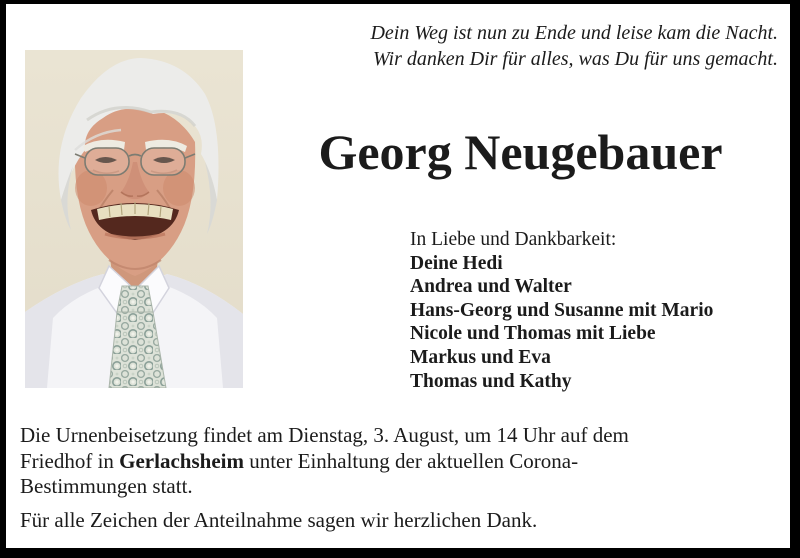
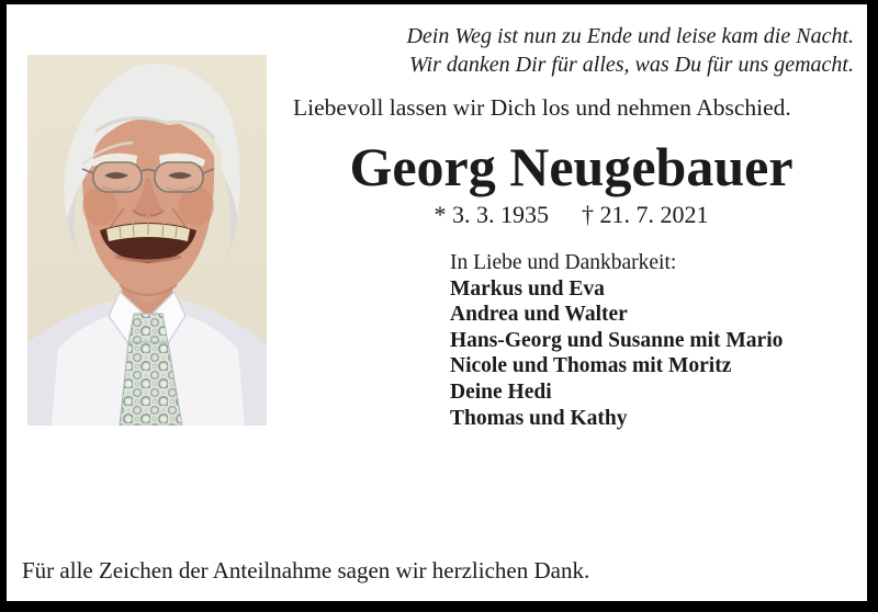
  Dein Weg ist nun zu Ende und leise kam die Nacht.
  Wir danken Dir für alles, was Du für uns gemacht.
+ Liebevoll lassen wir Dich los und nehmen Abschied.
  Georg Neugebauer
+ * 3. 3. 1935 † 21. 7. 2021
  In Liebe und Dankbarkeit:
- Deine Hedi
+ Markus und Eva
  Andrea und Walter
  Hans-Georg und Susanne mit Mario
- Nicole und Thomas mit Liebe
+ Nicole und Thomas mit Moritz
- Markus und Eva
+ Deine Hedi
  Thomas und Kathy
- Die Urnenbeisetzung findet am Dienstag, 3. August, um 14 Uhr auf dem
- Friedhof in Gerlachsheim unter Einhaltung der aktuellen Corona-
- Bestimmungen statt.
  Für alle Zeichen der Anteilnahme sagen wir herzlichen Dank.
